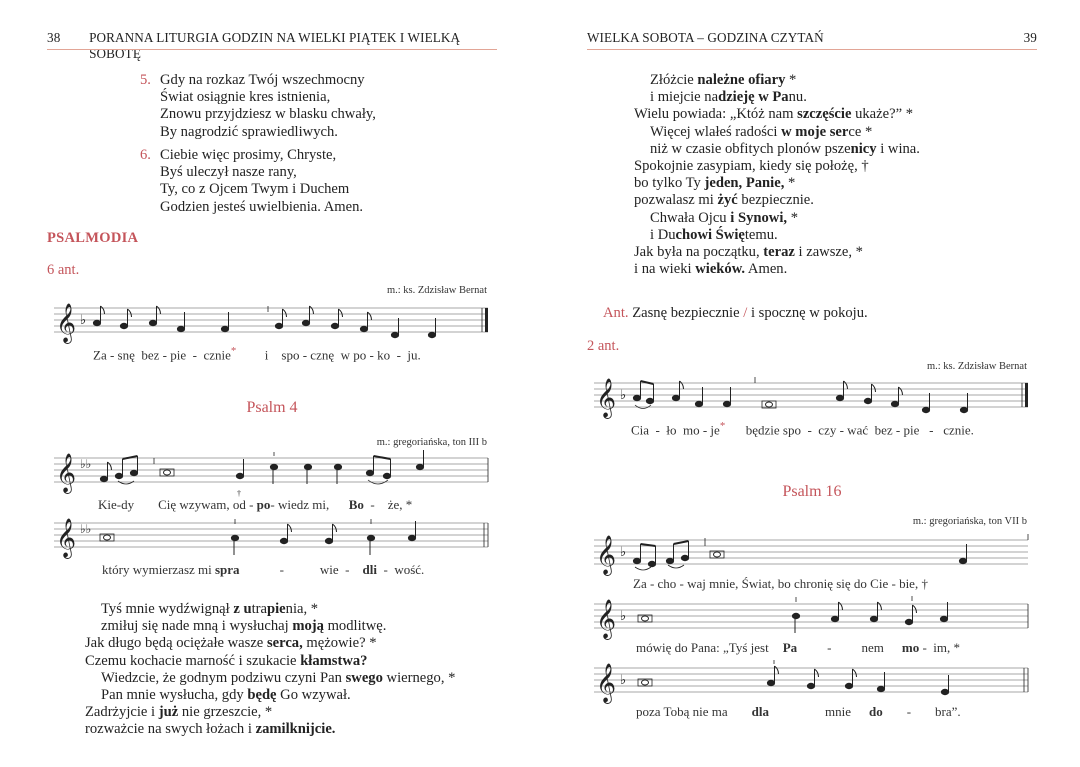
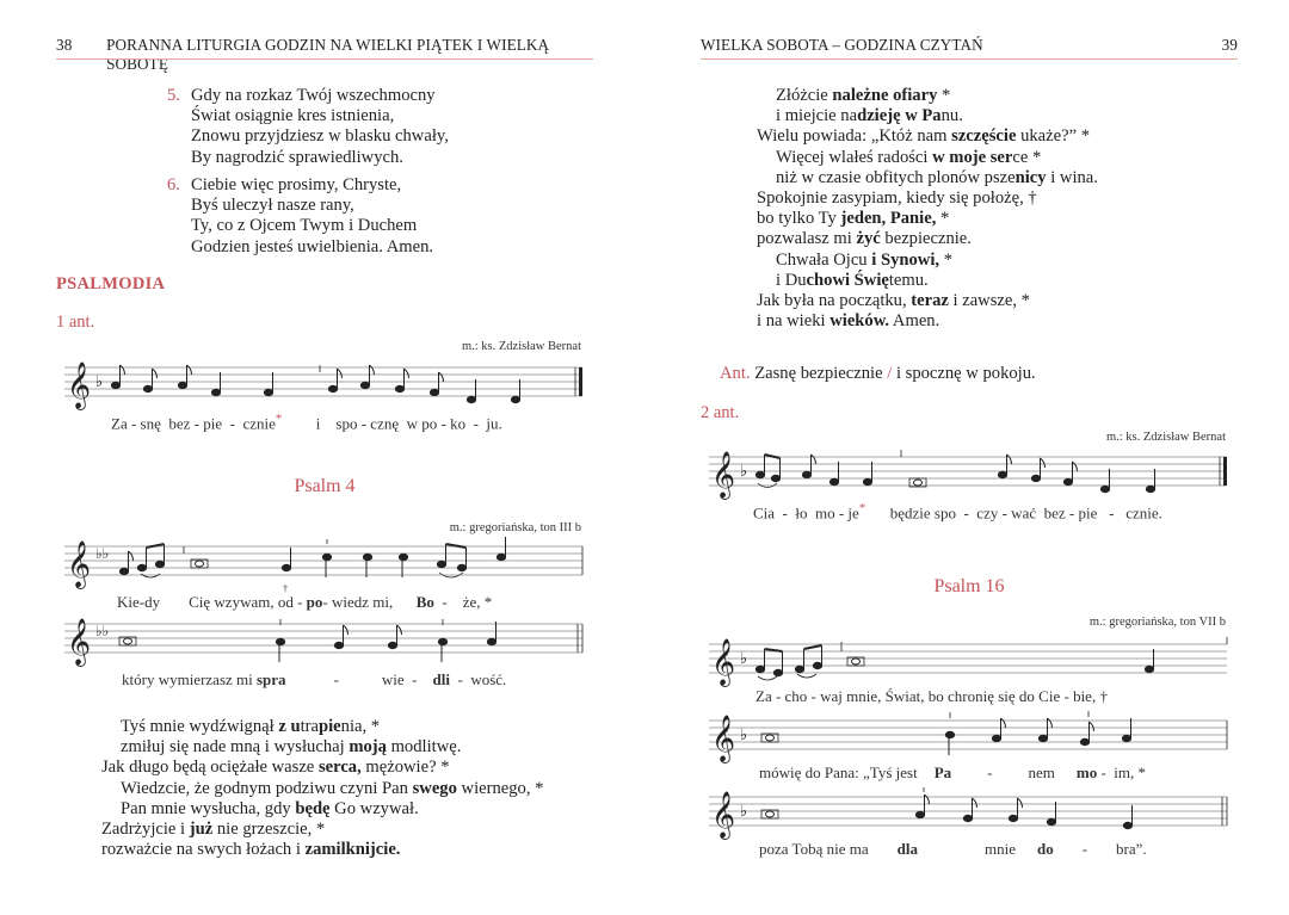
  38
  PORANNA LITURGIA GODZIN NA WIELKI PIĄTEK I WIELKĄ SOBOTĘ
  5.
  Gdy na rozkaz Twój wszechmocny
  Świat osiągnie kres istnienia,
  Znowu przyjdziesz w blasku chwały,
  By nagrodzić sprawiedliwych.
  6.
  Ciebie więc prosimy, Chryste,
  Byś uleczył nasze rany,
  Ty, co z Ojcem Twym i Duchem
  Godzien jesteś uwielbienia. Amen.
  PSALMODIA
- 6 ant.
+ 1 ant.
  m.: ks. Zdzisław Bernat
  𝄞
  ♭
  Za - snę bez - pie - cznie* i spo - cznę w po - ko - ju.
  Psalm 4
  m.: gregoriańska, ton III b
  𝄞
  ♭♭
  †
  Kie-dy Cię wzywam, od - po- wiedz mi, Bo - że, *
  𝄞
  ♭♭
  który wymierzasz mi spra - wie - dli - wość.
  Tyś mnie wydźwignął z utrapienia, *
  zmiłuj się nade mną i wysłuchaj moją modlitwę.
  Jak długo będą ociężałe wasze serca, mężowie? *
- Czemu kochacie marność i szukacie kłamstwa?
  Wiedzcie, że godnym podziwu czyni Pan swego wiernego, *
  Pan mnie wysłucha, gdy będę Go wzywał.
  Zadrżyjcie i już nie grzeszcie, *
  rozważcie na swych łożach i zamilknijcie.
  WIELKA SOBOTA – GODZINA CZYTAŃ
  39
  Złóżcie należne ofiary *
  i miejcie nadzieję w Panu.
  Wielu powiada: „Któż nam szczęście ukaże?” *
  Więcej wlałeś radości w moje serce *
  niż w czasie obfitych plonów pszenicy i wina.
  Spokojnie zasypiam, kiedy się położę, †
  bo tylko Ty jeden, Panie, *
  pozwalasz mi żyć bezpiecznie.
  Chwała Ojcu i Synowi, *
  i Duchowi Świętemu.
  Jak była na początku, teraz i zawsze, *
  i na wieki wieków. Amen.
  Ant. Zasnę bezpiecznie / i spocznę w pokoju.
  2 ant.
  m.: ks. Zdzisław Bernat
  𝄞
  ♭
  Cia - ło mo - je* będzie spo - czy - wać bez - pie - cznie.
  Psalm 16
  m.: gregoriańska, ton VII b
  𝄞
  ♭
  Za - cho - waj mnie, Świat, bo chronię się do Cie - bie, †
  𝄞
  ♭
  mówię do Pana: „Tyś jest Pa - nem mo - im, *
  𝄞
  ♭
  poza Tobą nie ma dla mnie do - bra”.
